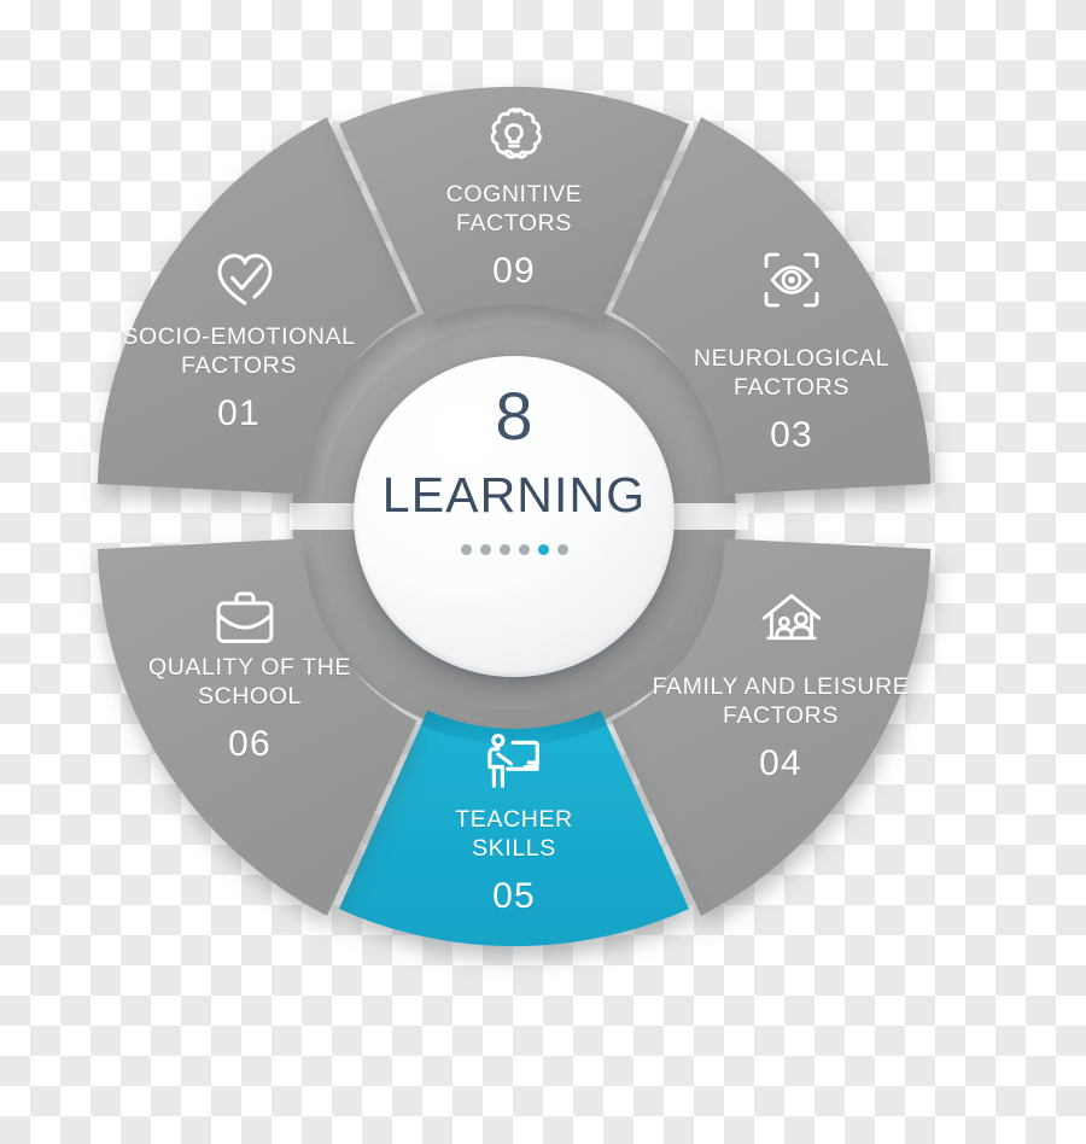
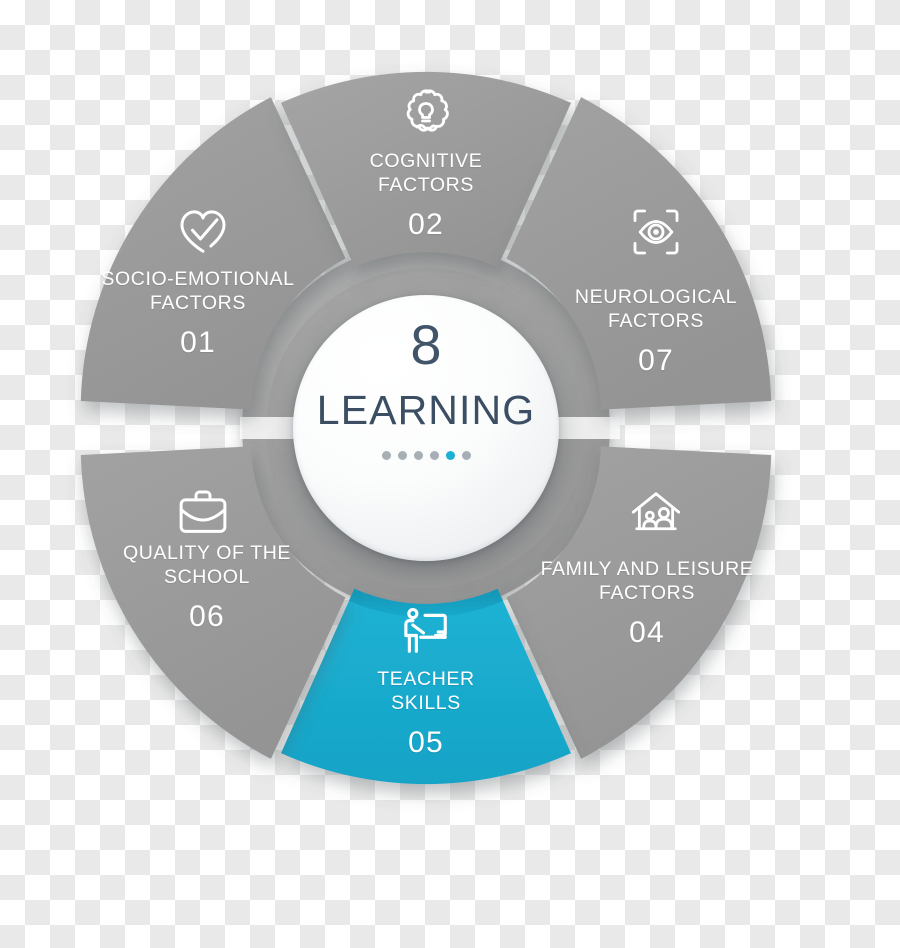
  SOCIO-EMOTIONAL
  FACTORS
  01
  COGNITIVE
  FACTORS
- 09
+ 02
  NEUROLOGICAL
  FACTORS
- 03
+ 07
  FAMILY AND LEISURE
  FACTORS
  04
  TEACHER
  SKILLS
  05
  QUALITY OF THE
  SCHOOL
  06
  8
  LEARNING
